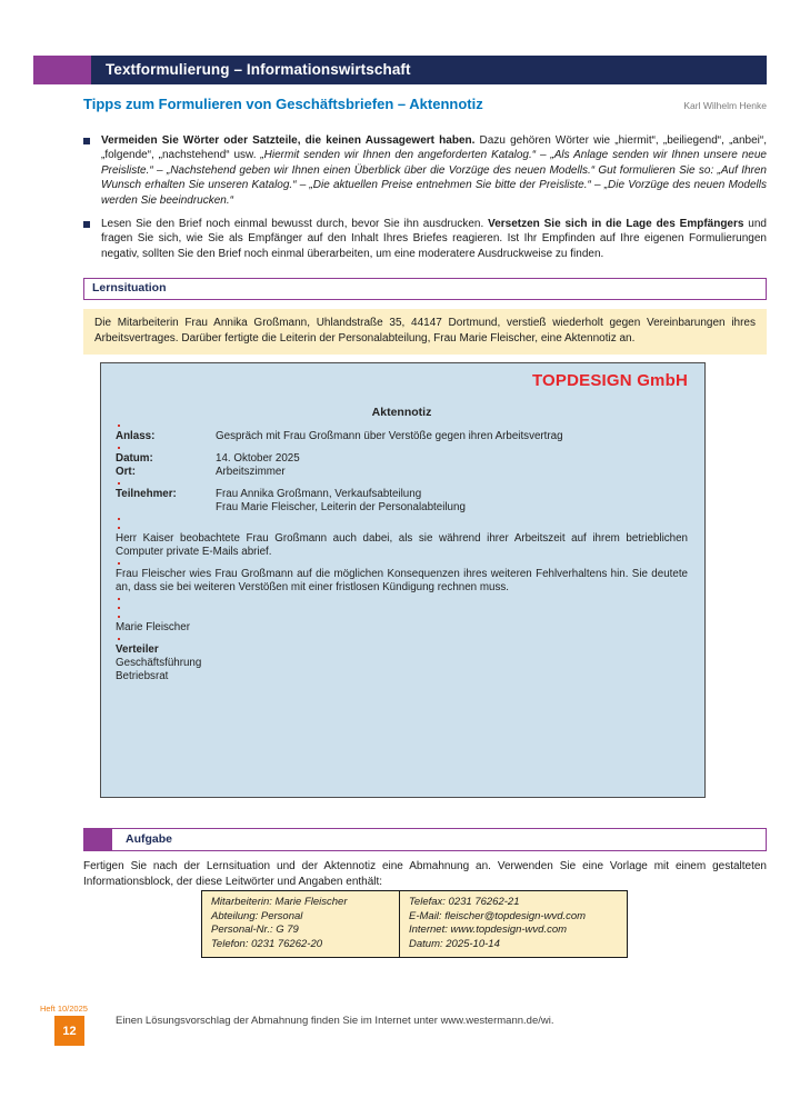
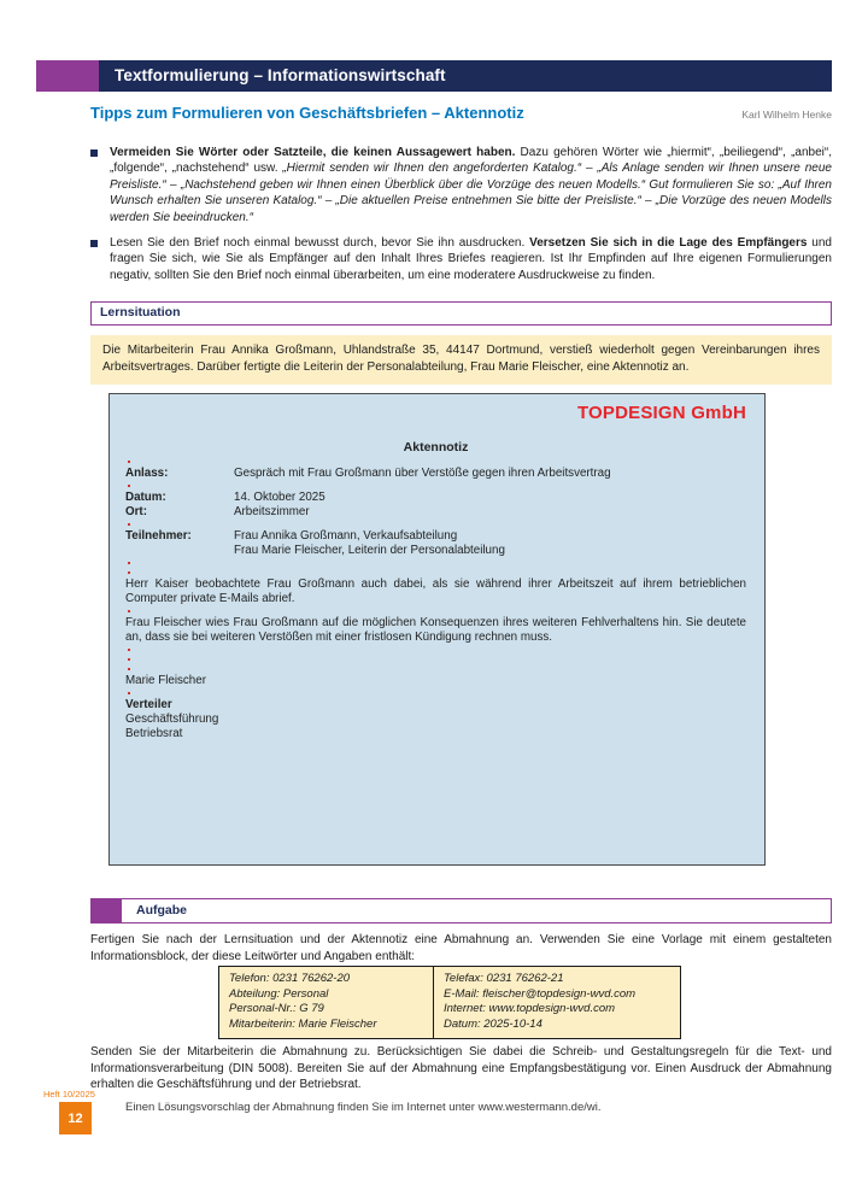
  Textformulierung – Informationswirtschaft
  Tipps zum Formulieren von Geschäftsbriefen – Aktennotiz
  Karl Wilhelm Henke
  Vermeiden Sie Wörter oder Satzteile, die keinen Aussagewert haben. Dazu gehören Wörter wie „hiermit“, „beiliegend“, „anbei“, „folgende“, „nachstehend“ usw. „Hiermit senden wir Ihnen den angeforderten Katalog.“ – „Als Anlage senden wir Ihnen unsere neue Preisliste.“ – „Nachstehend geben wir Ihnen einen Überblick über die Vorzüge des neuen Modells.“ Gut formulieren Sie so: „Auf Ihren Wunsch erhalten Sie unseren Katalog.“ – „Die aktuellen Preise entnehmen Sie bitte der Preisliste.“ – „Die Vorzüge des neuen Modells werden Sie beeindrucken.“
  Lesen Sie den Brief noch einmal bewusst durch, bevor Sie ihn ausdrucken. Versetzen Sie sich in die Lage des Empfängers und fragen Sie sich, wie Sie als Empfänger auf den Inhalt Ihres Briefes reagieren. Ist Ihr Empfinden auf Ihre eigenen Formulierungen negativ, sollten Sie den Brief noch einmal überarbeiten, um eine moderatere Ausdruckweise zu finden.
  Lernsituation
  Die Mitarbeiterin Frau Annika Großmann, Uhlandstraße 35, 44147 Dortmund, verstieß wiederholt gegen Vereinbarungen ihres Arbeitsvertrages. Darüber fertigte die Leiterin der Personalabteilung, Frau Marie Fleischer, eine Aktennotiz an.
  TOPDESIGN GmbH
  Aktennotiz
  Anlass:
  Gespräch mit Frau Großmann über Verstöße gegen ihren Arbeitsvertrag
  Datum:
  14. Oktober 2025
  Ort:
  Arbeitszimmer
  Teilnehmer:
  Frau Annika Großmann, Verkaufsabteilung
  Frau Marie Fleischer, Leiterin der Personalabteilung
  Herr Kaiser beobachtete Frau Großmann auch dabei, als sie während ihrer Arbeitszeit auf ihrem betrieblichen Computer private E-Mails abrief.
  Frau Fleischer wies Frau Großmann auf die möglichen Konsequenzen ihres weiteren Fehlverhaltens hin. Sie deutete an, dass sie bei weiteren Verstößen mit einer fristlosen Kündigung rechnen muss.
  Marie Fleischer
  Verteiler
  Geschäftsführung
  Betriebsrat
  Aufgabe
  Fertigen Sie nach der Lernsituation und der Aktennotiz eine Abmahnung an. Verwenden Sie eine Vorlage mit einem gestalteten Informationsblock, der diese Leitwörter und Angaben enthält:
- Mitarbeiterin: Marie Fleischer
+ Telefon: 0231 76262-20
  Abteilung: Personal
  Personal-Nr.: G 79
- Telefon: 0231 76262-20
+ Mitarbeiterin: Marie Fleischer
  Telefax: 0231 76262-21
  E-Mail: fleischer@topdesign-wvd.com
  Internet: www.topdesign-wvd.com
  Datum: 2025-10-14
+ Senden Sie der Mitarbeiterin die Abmahnung zu. Berücksichtigen Sie dabei die Schreib- und Gestaltungsregeln für die Text- und Informationsverarbeitung (DIN 5008). Bereiten Sie auf der Abmahnung eine Empfangsbestätigung vor. Einen Ausdruck der Abmahnung erhalten die Geschäftsführung und der Betriebsrat.
  Heft 10/2025
  12
  Einen Lösungsvorschlag der Abmahnung finden Sie im Internet unter www.westermann.de/wi.
